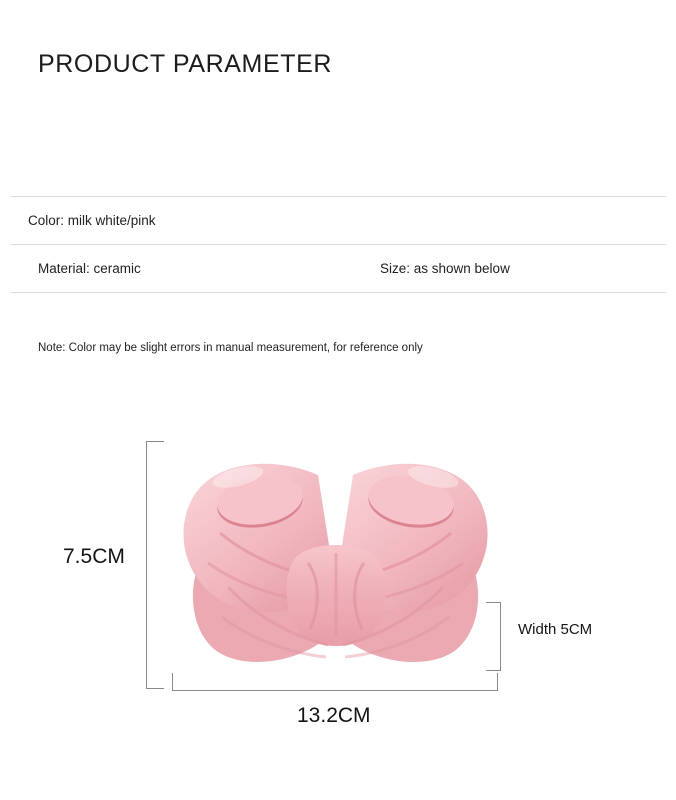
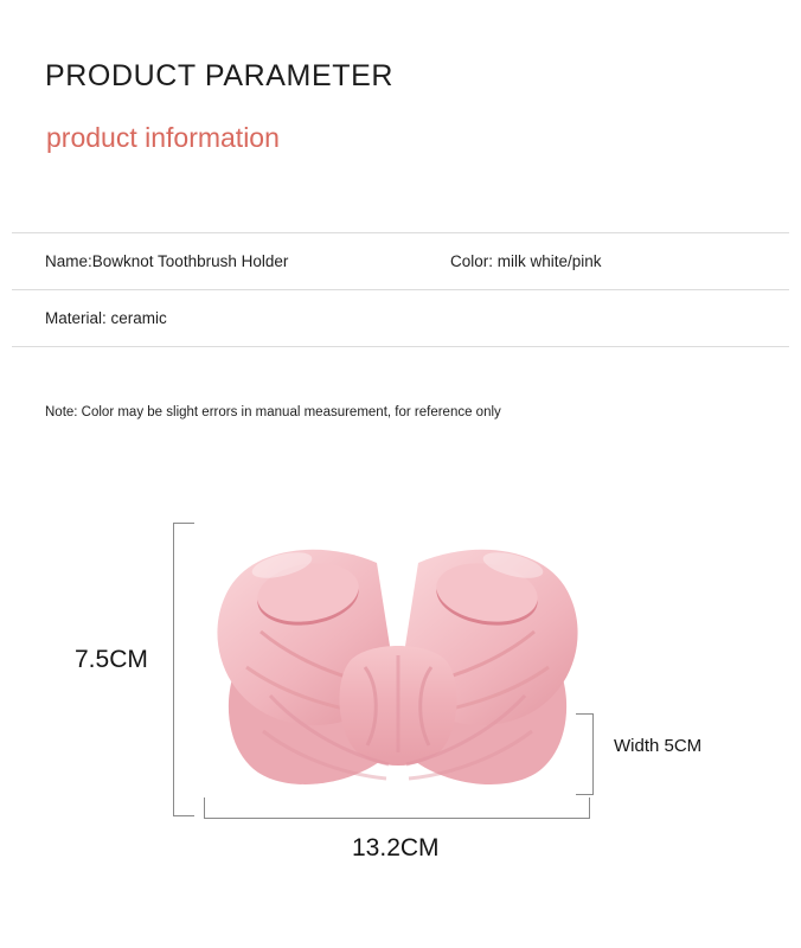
  PRODUCT PARAMETER
+ product information
+ Name:Bowknot Toothbrush Holder
  Color: milk white/pink
  Material: ceramic
- Size: as shown below
  Note: Color may be slight errors in manual measurement, for reference only
  7.5CM
  13.2CM
  Width 5CM
